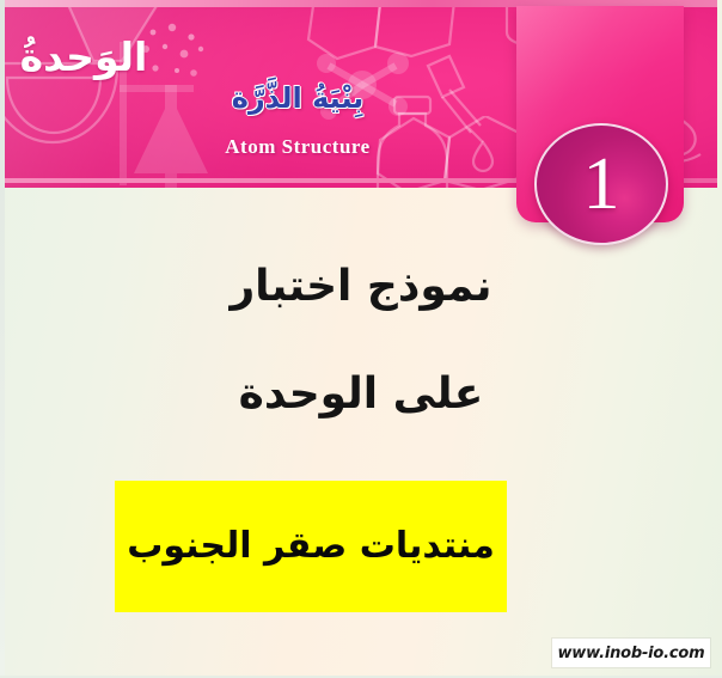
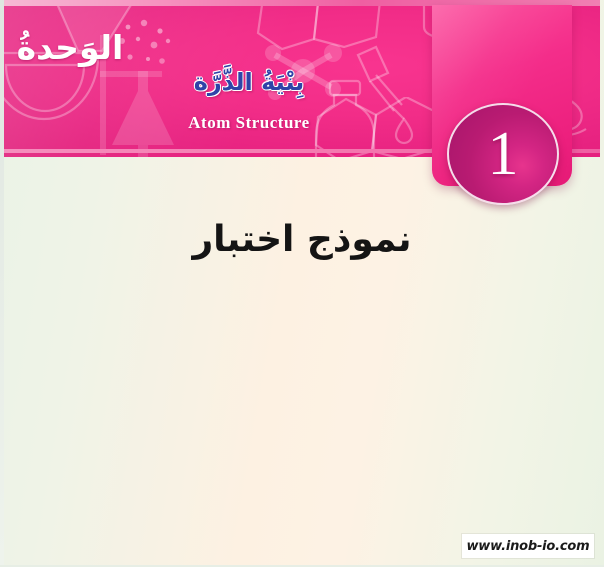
  بِنْيَةُ الذَّرَّة
  Atom Structure
  الوَحدةُ
  1
  نموذج اختبار
- على الوحدة
- منتديات صقر الجنوب
  www.inob-io.com
